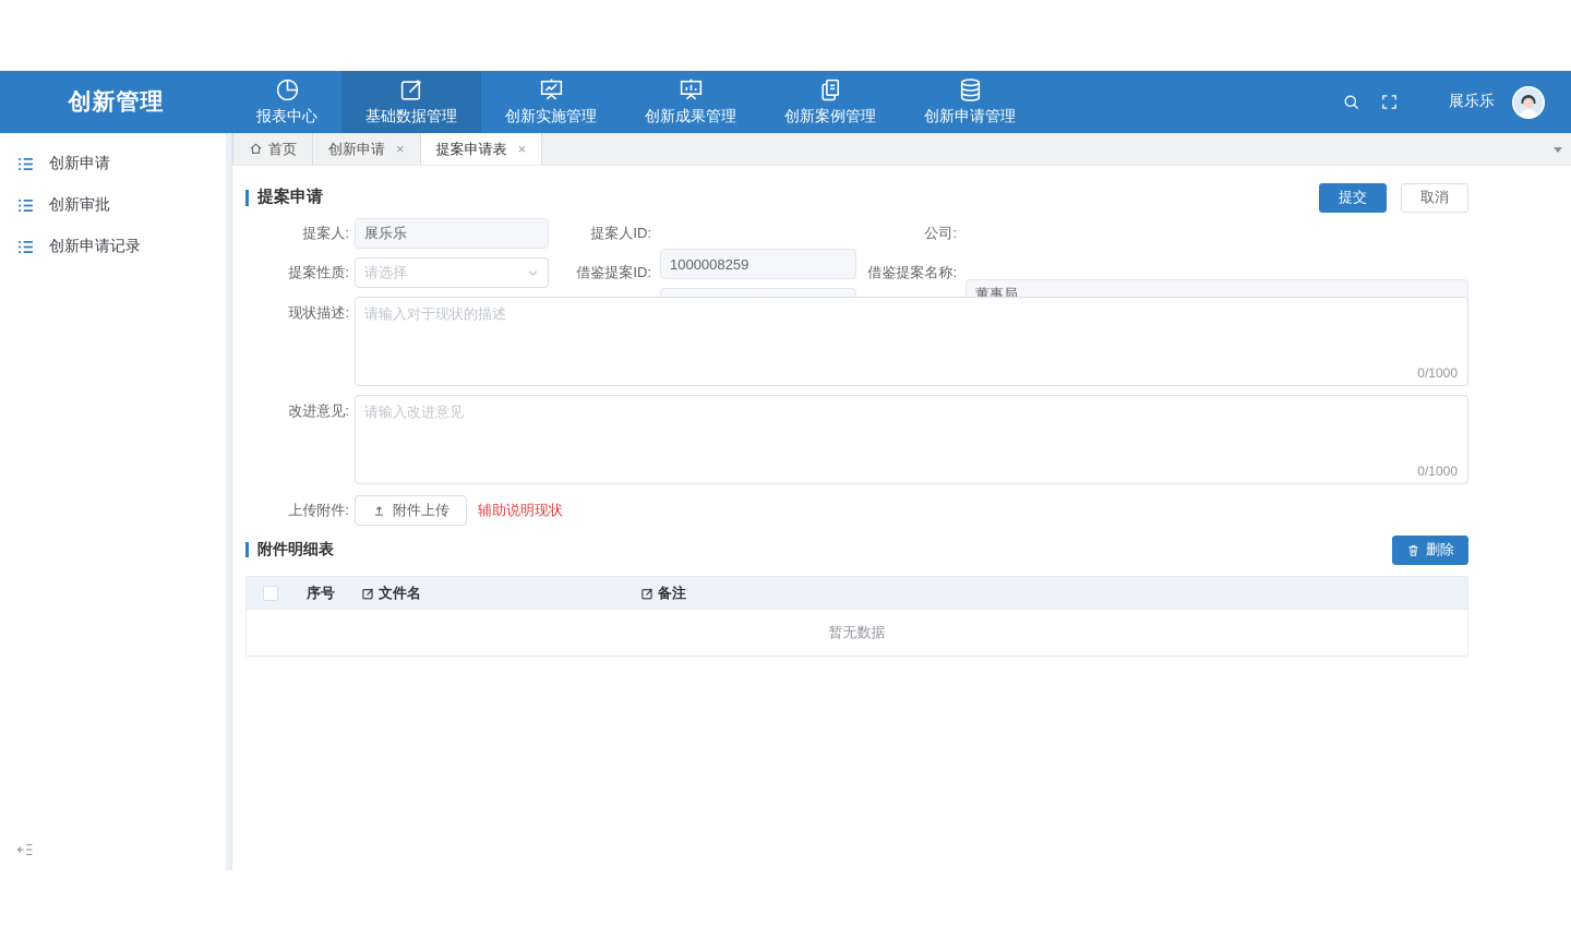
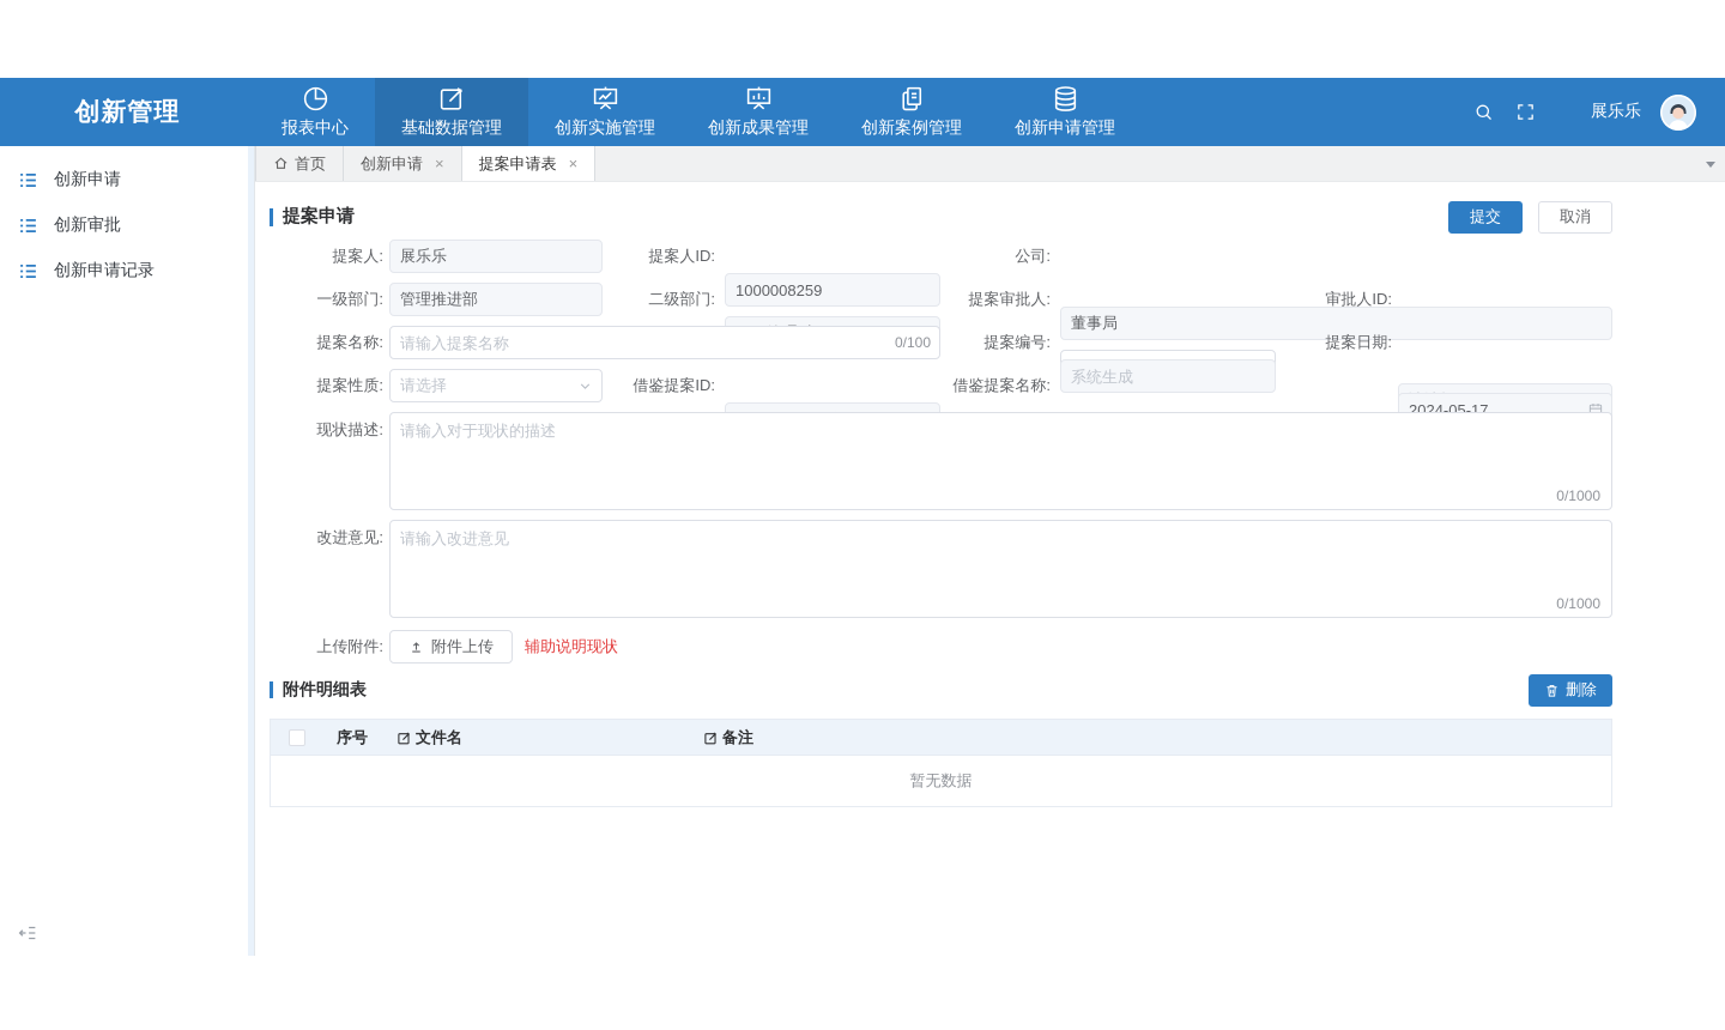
  创新管理
  报表中心
  基础数据管理
  创新实施管理
  创新成果管理
  创新案例管理
  创新申请管理
  展乐乐
  首页
  创新申请
  ×
  提案申请表
  ×
  创新申请
  创新审批
  创新申请记录
  提案申请
  提交
  取消
  提案人:
  展乐乐
  提案人ID:
  1000008259
  公司:
  董事局
+ 一级部门:
+ 管理推进部
+ 二级部门:
+ 提案审批人:
+ 审批人ID:
+ 提案名称:
+ 请输入提案名称
+ 0/100
+ 提案编号:
+ 系统生成
+ 提案日期:
+ 2024-05-17
  提案性质:
  请选择
  借鉴提案ID:
  借鉴提案名称:
  现状描述:
  请输入对于现状的描述
  0/1000
  改进意见:
  请输入改进意见
  0/1000
  上传附件:
  附件上传
  辅助说明现状
  附件明细表
  删除
  序号
  文件名
  备注
  暂无数据
